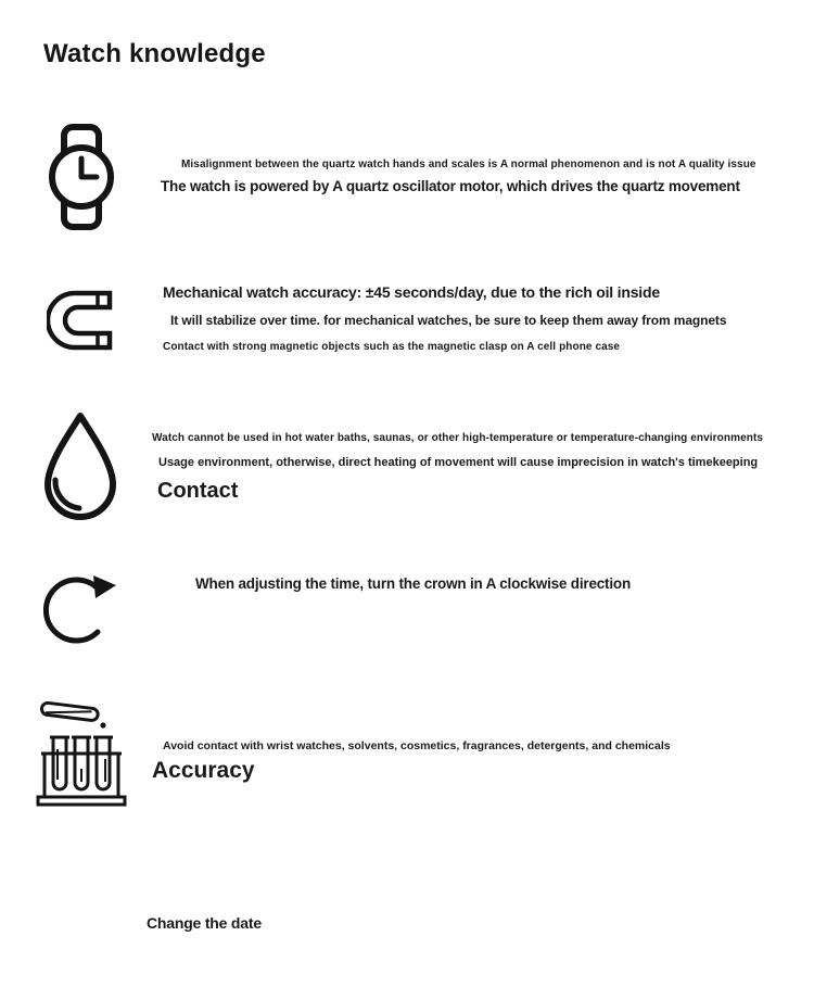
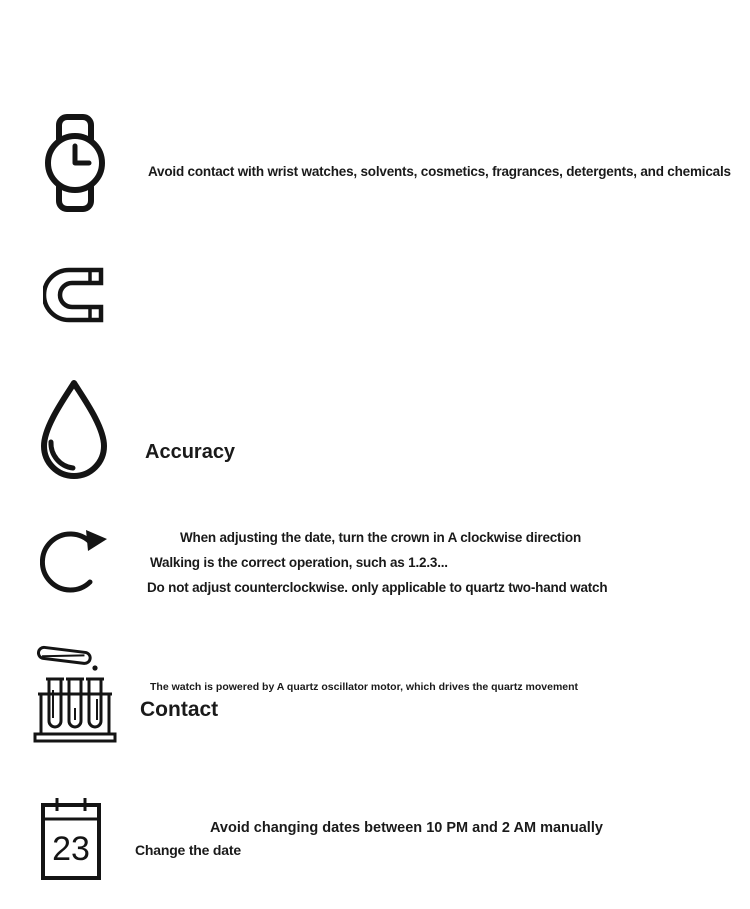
- Watch knowledge
- Misalignment between the quartz watch hands and scales is A normal phenomenon and is not A quality issue
- The watch is powered by A quartz oscillator motor, which drives the quartz movement
+ Avoid contact with wrist watches, solvents, cosmetics, fragrances, detergents, and chemicals
- Mechanical watch accuracy: ±45 seconds/day, due to the rich oil inside
- It will stabilize over time. for mechanical watches, be sure to keep them away from magnets
- Contact with strong magnetic objects such as the magnetic clasp on A cell phone case
- Watch cannot be used in hot water baths, saunas, or other high-temperature or temperature-changing environments
- Usage environment, otherwise, direct heating of movement will cause imprecision in watch's timekeeping
- Contact
+ Accuracy
- When adjusting the time, turn the crown in A clockwise direction
+ When adjusting the date, turn the crown in A clockwise direction
+ Walking is the correct operation, such as 1.2.3...
+ Do not adjust counterclockwise. only applicable to quartz two-hand watch
- Avoid contact with wrist watches, solvents, cosmetics, fragrances, detergents, and chemicals
+ The watch is powered by A quartz oscillator motor, which drives the quartz movement
- Accuracy
+ Contact
+ 23
+ Avoid changing dates between 10 PM and 2 AM manually
  Change the date
